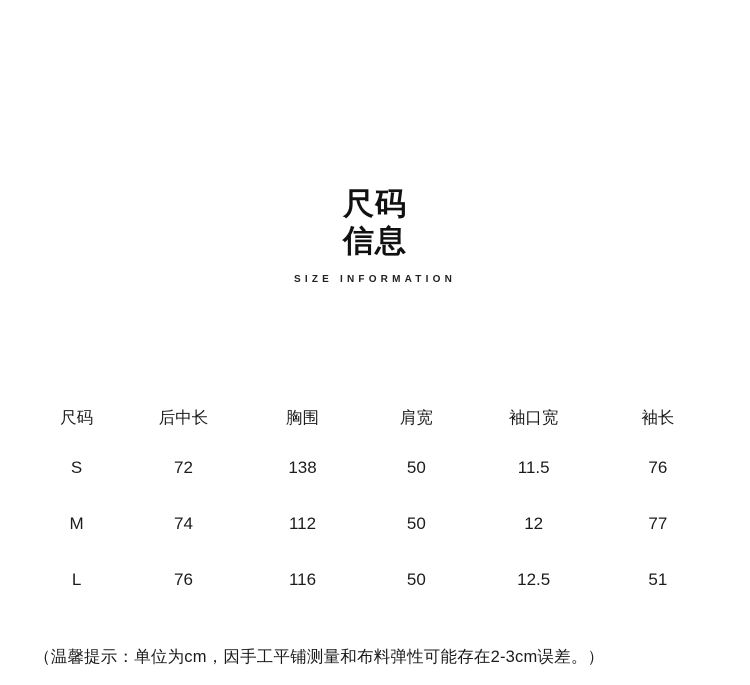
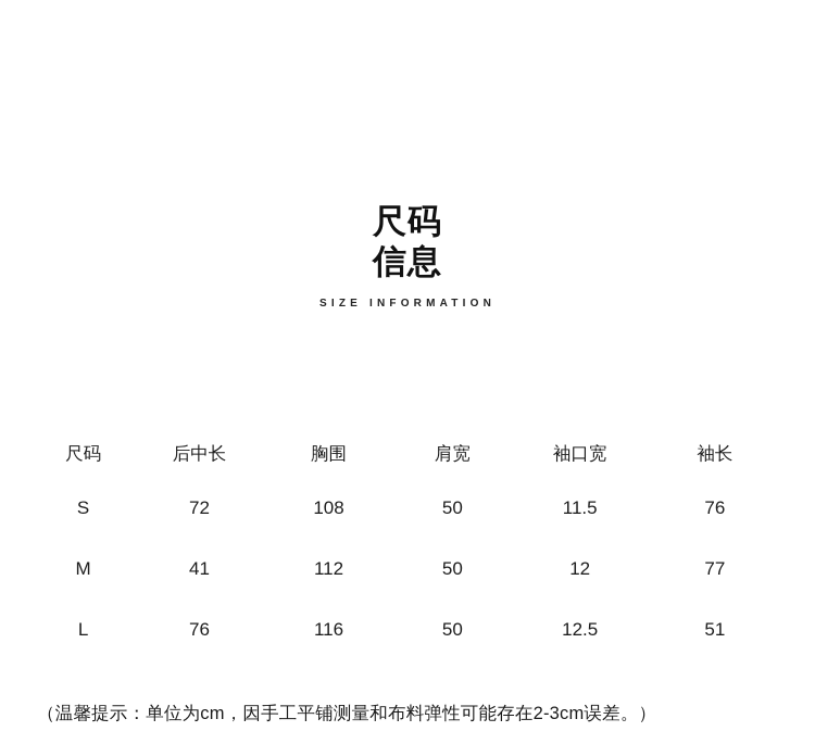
  尺码
  信息
  SIZE INFORMATION
  尺码	后中长	胸围	肩宽	袖口宽	袖长
- S	72	138	50	11.5	76
+ S	72	108	50	11.5	76
- M	74	112	50	12	77
+ M	41	112	50	12	77
  L	76	116	50	12.5	51
  （温馨提示：单位为cm，因手工平铺测量和布料弹性可能存在2-3cm误差。）
